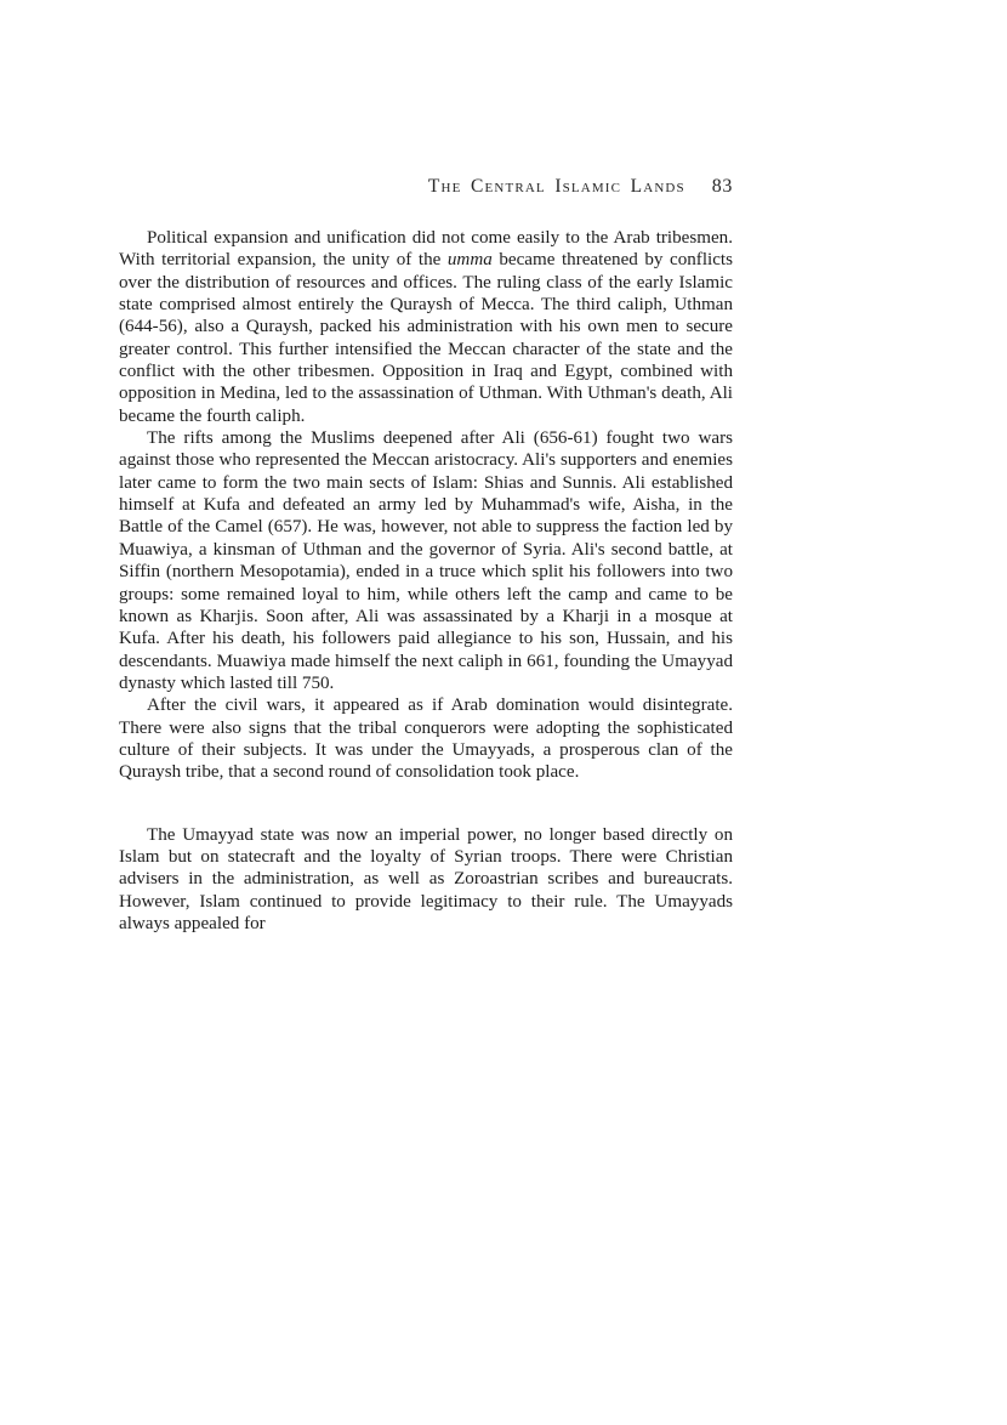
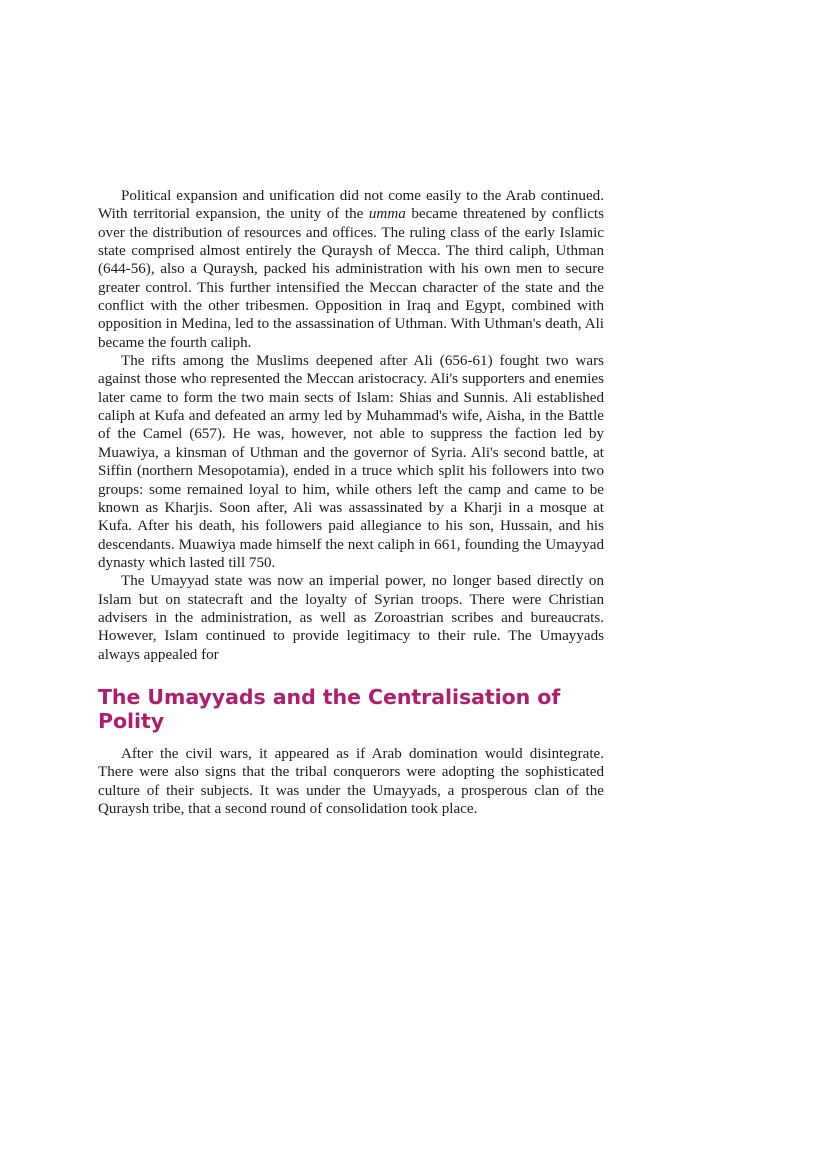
- The Central Islamic Lands 83
- Political expansion and unification did not come easily to the Arab tribesmen. With territorial expansion, the unity of the umma became threatened by conflicts over the distribution of resources and offices. The ruling class of the early Islamic state comprised almost entirely the Quraysh of Mecca. The third caliph, Uthman (644-56), also a Quraysh, packed his administration with his own men to secure greater control. This further intensified the Meccan character of the state and the conflict with the other tribesmen. Opposition in Iraq and Egypt, combined with opposition in Medina, led to the assassination of Uthman. With Uthman's death, Ali became the fourth caliph.
+ Political expansion and unification did not come easily to the Arab continued. With territorial expansion, the unity of the umma became threatened by conflicts over the distribution of resources and offices. The ruling class of the early Islamic state comprised almost entirely the Quraysh of Mecca. The third caliph, Uthman (644-56), also a Quraysh, packed his administration with his own men to secure greater control. This further intensified the Meccan character of the state and the conflict with the other tribesmen. Opposition in Iraq and Egypt, combined with opposition in Medina, led to the assassination of Uthman. With Uthman's death, Ali became the fourth caliph.
- The rifts among the Muslims deepened after Ali (656-61) fought two wars against those who represented the Meccan aristocracy. Ali's supporters and enemies later came to form the two main sects of Islam: Shias and Sunnis. Ali established himself at Kufa and defeated an army led by Muhammad's wife, Aisha, in the Battle of the Camel (657). He was, however, not able to suppress the faction led by Muawiya, a kinsman of Uthman and the governor of Syria. Ali's second battle, at Siffin (northern Mesopotamia), ended in a truce which split his followers into two groups: some remained loyal to him, while others left the camp and came to be known as Kharjis. Soon after, Ali was assassinated by a Kharji in a mosque at Kufa. After his death, his followers paid allegiance to his son, Hussain, and his descendants. Muawiya made himself the next caliph in 661, founding the Umayyad dynasty which lasted till 750.
+ The rifts among the Muslims deepened after Ali (656-61) fought two wars against those who represented the Meccan aristocracy. Ali's supporters and enemies later came to form the two main sects of Islam: Shias and Sunnis. Ali established caliph at Kufa and defeated an army led by Muhammad's wife, Aisha, in the Battle of the Camel (657). He was, however, not able to suppress the faction led by Muawiya, a kinsman of Uthman and the governor of Syria. Ali's second battle, at Siffin (northern Mesopotamia), ended in a truce which split his followers into two groups: some remained loyal to him, while others left the camp and came to be known as Kharjis. Soon after, Ali was assassinated by a Kharji in a mosque at Kufa. After his death, his followers paid allegiance to his son, Hussain, and his descendants. Muawiya made himself the next caliph in 661, founding the Umayyad dynasty which lasted till 750.
- After the civil wars, it appeared as if Arab domination would disintegrate. There were also signs that the tribal conquerors were adopting the sophisticated culture of their subjects. It was under the Umayyads, a prosperous clan of the Quraysh tribe, that a second round of consolidation took place.
+ The Umayyad state was now an imperial power, no longer based directly on Islam but on statecraft and the loyalty of Syrian troops. There were Christian advisers in the administration, as well as Zoroastrian scribes and bureaucrats. However, Islam continued to provide legitimacy to their rule. The Umayyads always appealed for
+ The Umayyads and the Centralisation of Polity
- The Umayyad state was now an imperial power, no longer based directly on Islam but on statecraft and the loyalty of Syrian troops. There were Christian advisers in the administration, as well as Zoroastrian scribes and bureaucrats. However, Islam continued to provide legitimacy to their rule. The Umayyads always appealed for
+ After the civil wars, it appeared as if Arab domination would disintegrate. There were also signs that the tribal conquerors were adopting the sophisticated culture of their subjects. It was under the Umayyads, a prosperous clan of the Quraysh tribe, that a second round of consolidation took place.
